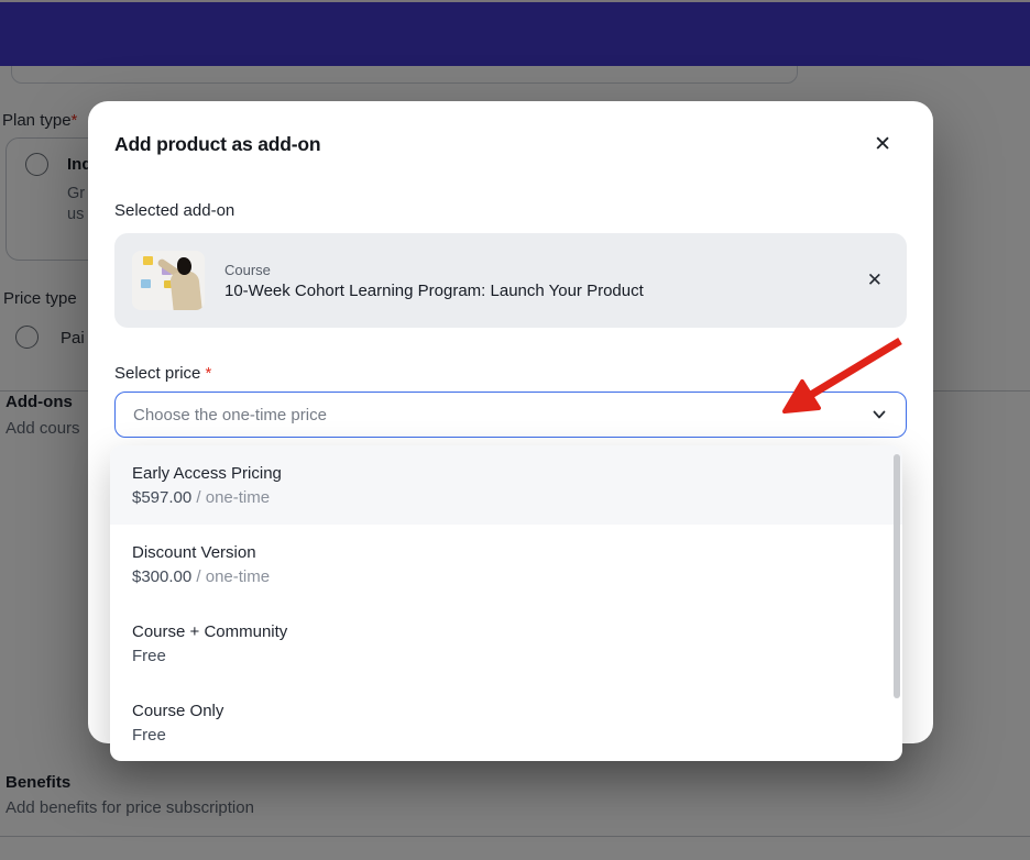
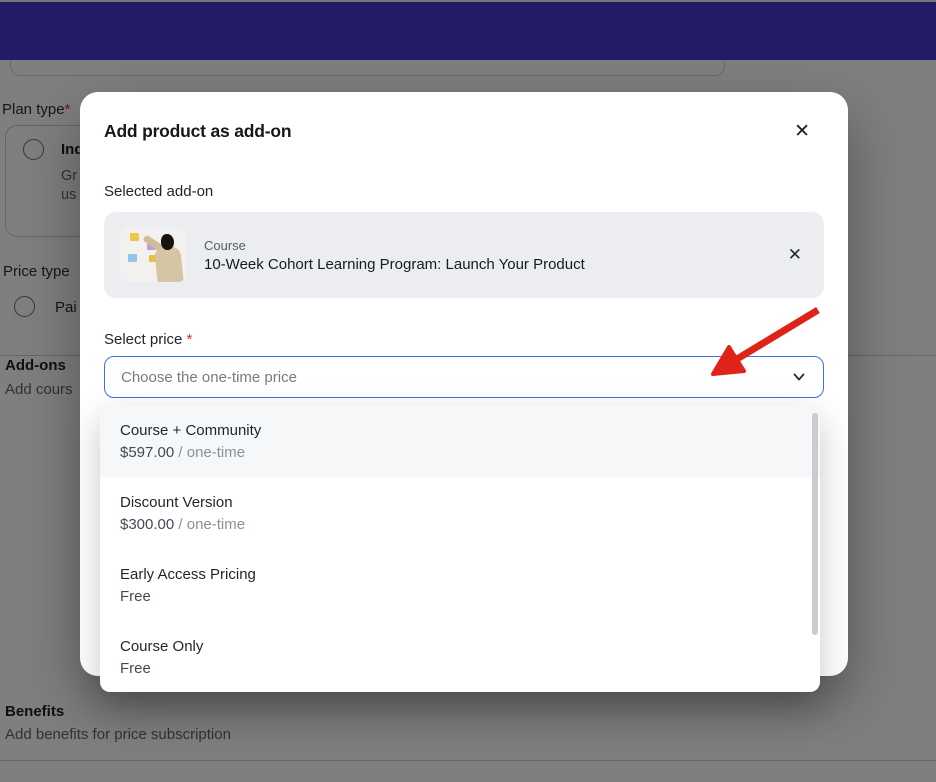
  Plan type*
  Ind
  Gr
  us
  Price type
  Pai
  Add-ons
  Add cours
  Benefits
  Add benefits for price subscription
  Add product as add-on
  ✕
  Selected add-on
  Course
  10-Week Cohort Learning Program: Launch Your Product
  ✕
  Select price *
  Choose the one-time price
- Early Access Pricing
+ Course + Community
  $597.00 / one-time
  Discount Version
  $300.00 / one-time
- Course + Community
+ Early Access Pricing
  Free
  Course Only
  Free
